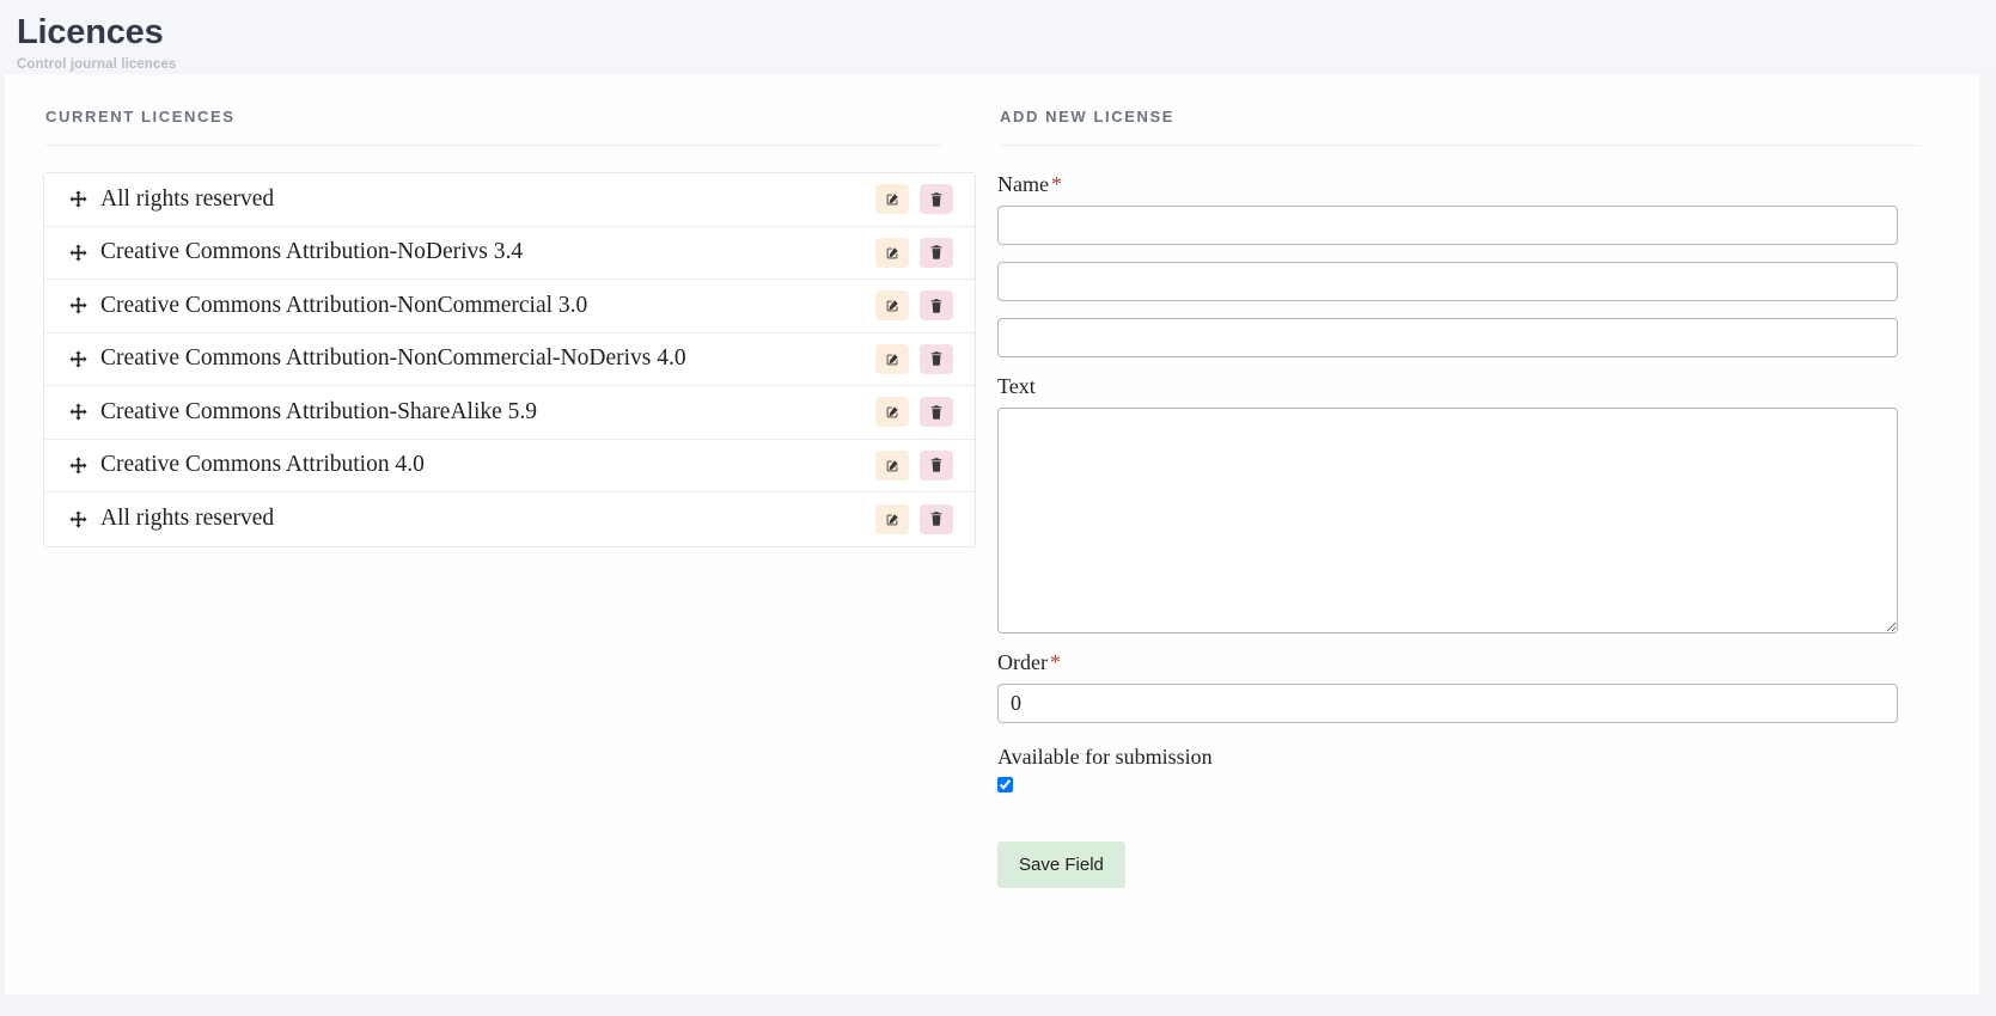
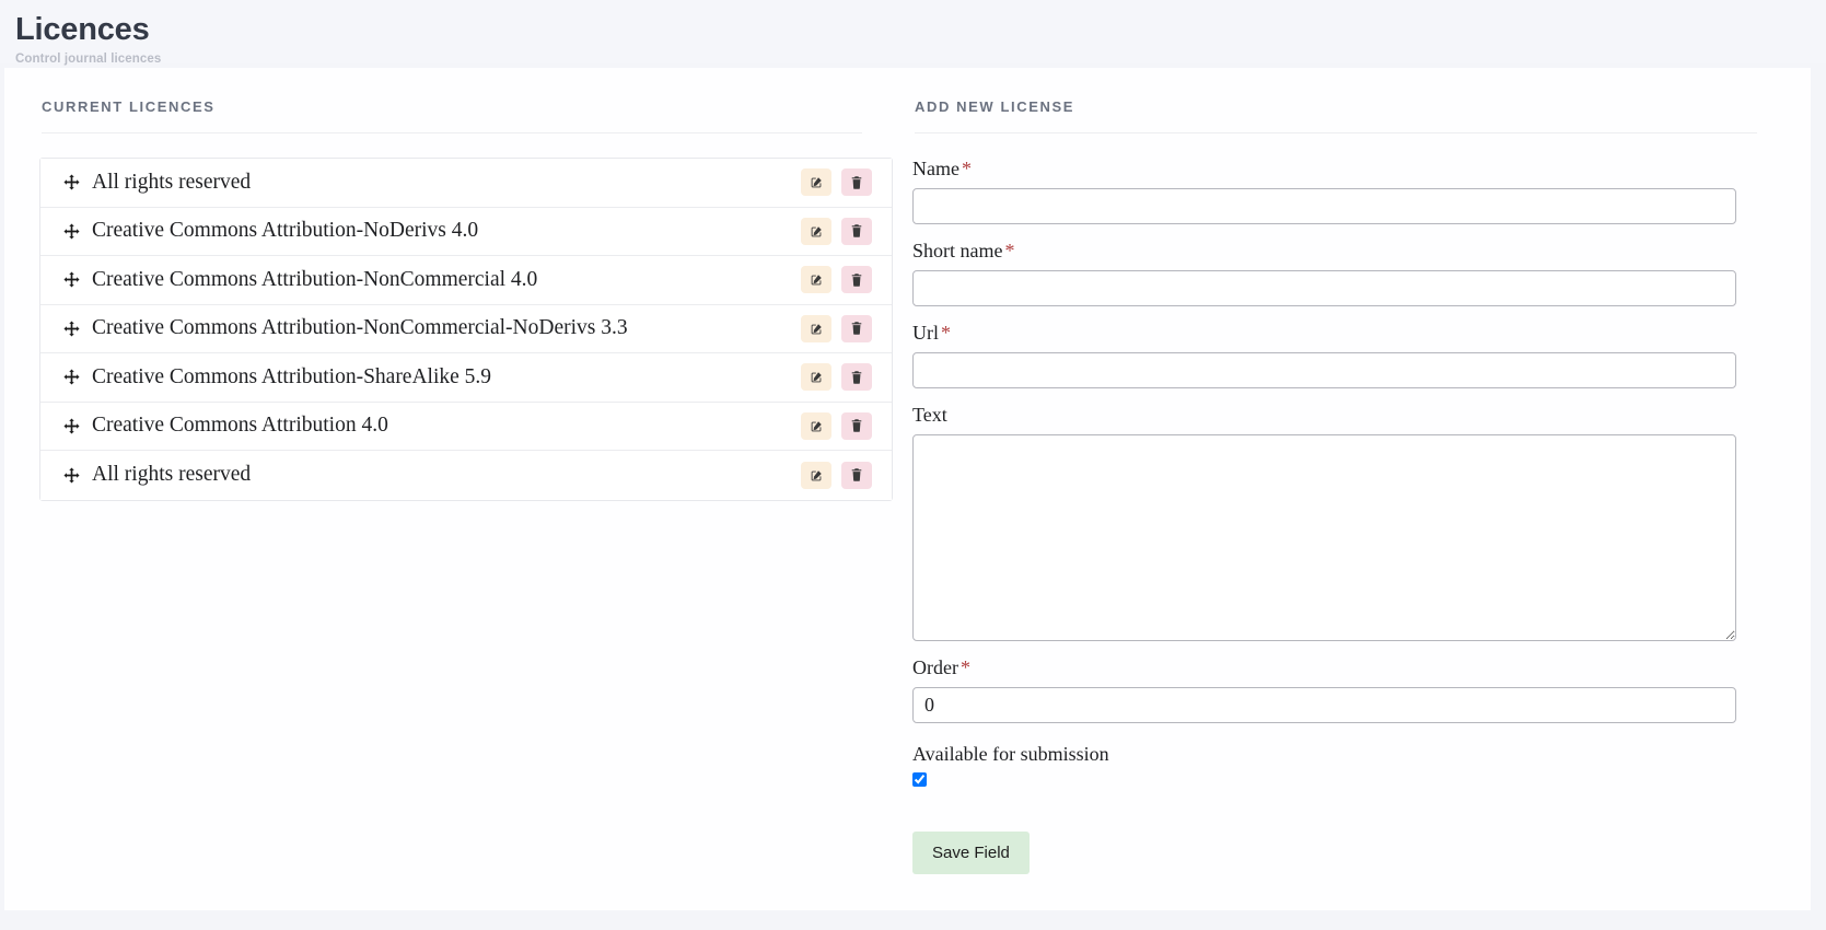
  Licences
  Control journal licences
  CURRENT LICENCES
  All rights reserved
- Creative Commons Attribution-NoDerivs 3.4
+ Creative Commons Attribution-NoDerivs 4.0
- Creative Commons Attribution-NonCommercial 3.0
+ Creative Commons Attribution-NonCommercial 4.0
- Creative Commons Attribution-NonCommercial-NoDerivs 4.0
+ Creative Commons Attribution-NonCommercial-NoDerivs 3.3
  Creative Commons Attribution-ShareAlike 5.9
  Creative Commons Attribution 4.0
  All rights reserved
  ADD NEW LICENSE
  Name*
+ Short name*
+ Url*
  Text
  Order*
  0
  Available for submission
  Save Field
